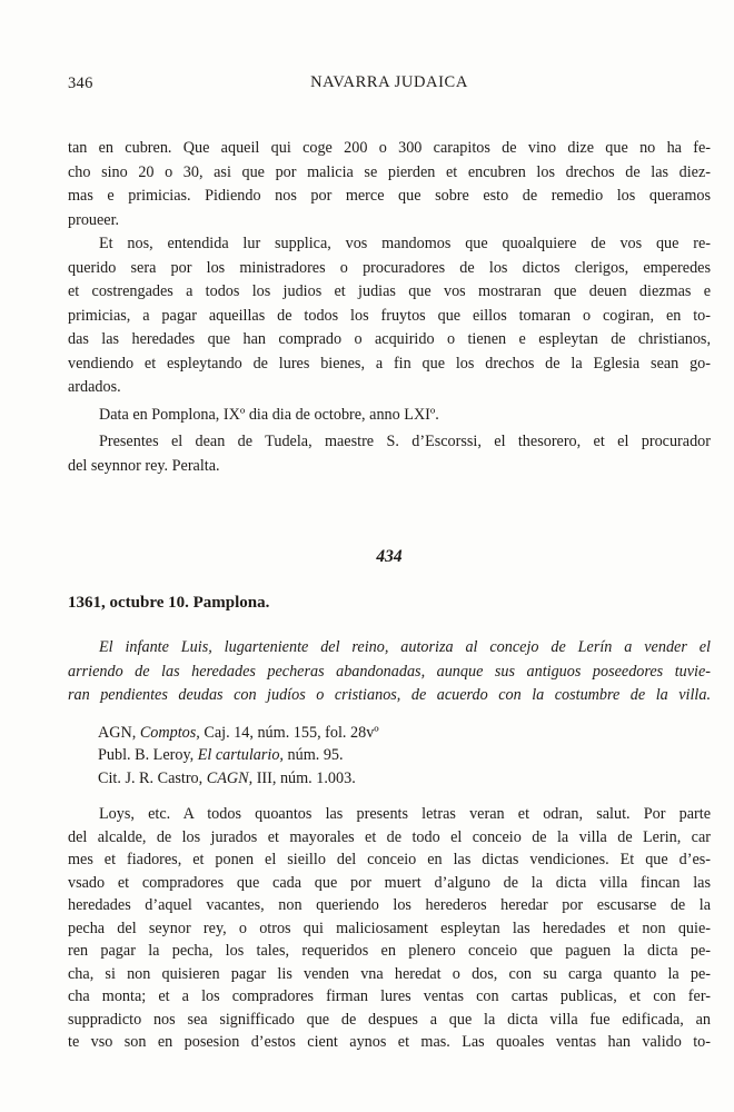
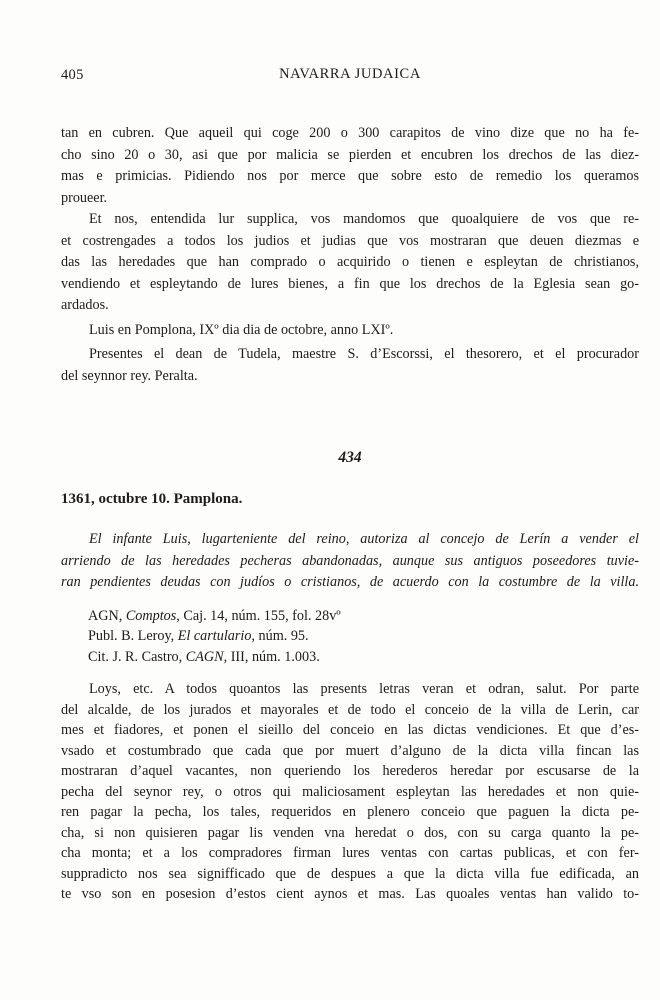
- 346
+ 405
  NAVARRA JUDAICA
  tan en cubren. Que aqueil qui coge 200 o 300 carapitos de vino dize que no ha fe-
  cho sino 20 o 30, asi que por malicia se pierden et encubren los drechos de las diez-
  mas e primicias. Pidiendo nos por merce que sobre esto de remedio los queramos
  proueer.
  Et nos, entendida lur supplica, vos mandomos que quoalquiere de vos que re-
- querido sera por los ministradores o procuradores de los dictos clerigos, emperedes
  et costrengades a todos los judios et judias que vos mostraran que deuen diezmas e
- primicias, a pagar aqueillas de todos los fruytos que eillos tomaran o cogiran, en to-
  das las heredades que han comprado o acquirido o tienen e espleytan de christianos,
  vendiendo et espleytando de lures bienes, a fin que los drechos de la Eglesia sean go-
  ardados.
- Data en Pomplona, IXº dia dia de octobre, anno LXIº.
+ Luis en Pomplona, IXº dia dia de octobre, anno LXIº.
  Presentes el dean de Tudela, maestre S. d’Escorssi, el thesorero, et el procurador
  del seynnor rey. Peralta.
  434
  1361, octubre 10. Pamplona.
  El infante Luis, lugarteniente del reino, autoriza al concejo de Lerín a vender el
  arriendo de las heredades pecheras abandonadas, aunque sus antiguos poseedores tuvie-
  ran pendientes deudas con judíos o cristianos, de acuerdo con la costumbre de la villa.
  AGN, Comptos, Caj. 14, núm. 155, fol. 28vº
  Publ. B. Leroy, El cartulario, núm. 95.
  Cit. J. R. Castro, CAGN, III, núm. 1.003.
  Loys, etc. A todos quoantos las presents letras veran et odran, salut. Por parte
  del alcalde, de los jurados et mayorales et de todo el conceio de la villa de Lerin, car
  mes et fiadores, et ponen el sieillo del conceio en las dictas vendiciones. Et que d’es-
- vsado et compradores que cada que por muert d’alguno de la dicta villa fincan las
+ vsado et costumbrado que cada que por muert d’alguno de la dicta villa fincan las
- heredades d’aquel vacantes, non queriendo los herederos heredar por escusarse de la
+ mostraran d’aquel vacantes, non queriendo los herederos heredar por escusarse de la
  pecha del seynor rey, o otros qui maliciosament espleytan las heredades et non quie-
  ren pagar la pecha, los tales, requeridos en plenero conceio que paguen la dicta pe-
  cha, si non quisieren pagar lis venden vna heredat o dos, con su carga quanto la pe-
  cha monta; et a los compradores firman lures ventas con cartas publicas, et con fer-
  suppradicto nos sea signifficado que de despues a que la dicta villa fue edificada, an
  te vso son en posesion d’estos cient aynos et mas. Las quoales ventas han valido to-
